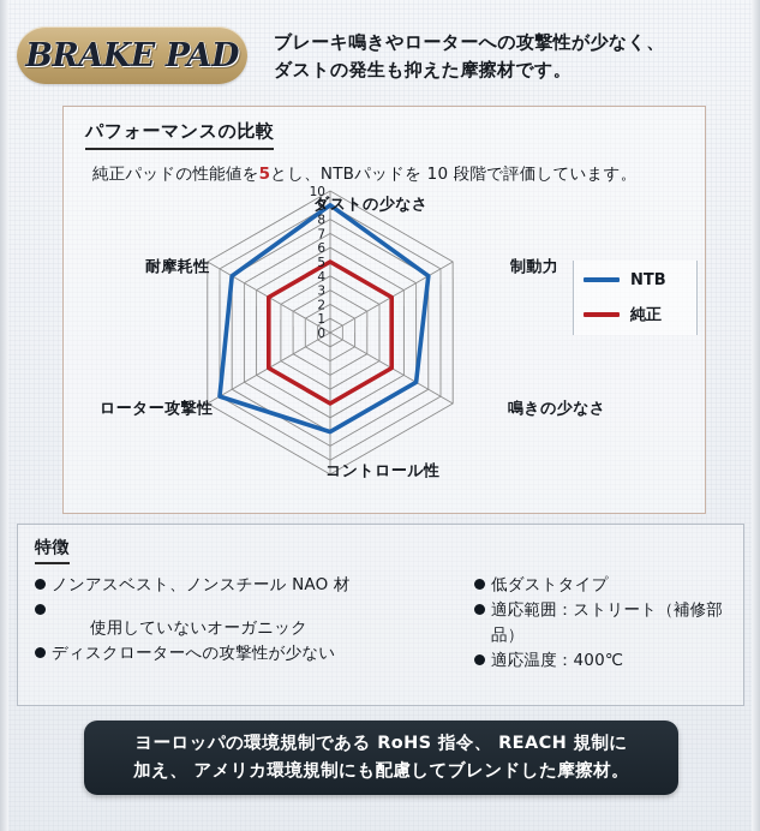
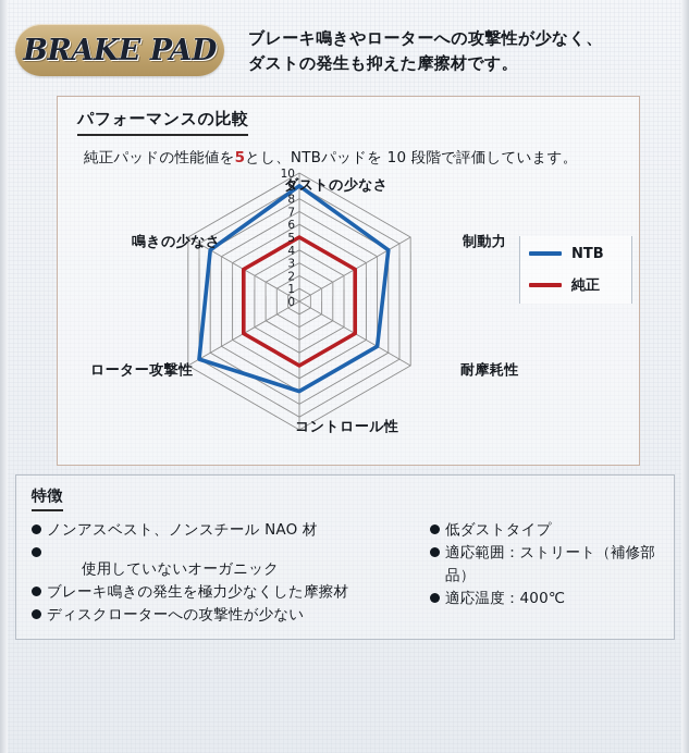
  BRAKE PAD
  ブレーキ鳴きやローターへの攻撃性が少なく、
  ダストの発生も抑えた摩擦材です。
  パフォーマンスの比較
  純正パッドの性能値を5とし、NTBパッドを 10 段階で評価しています。
  10
  9
  8
  7
  6
  5
  4
  3
  2
  1
  0
  ダストの少なさ
  制動力
- 鳴きの少なさ
+ 耐摩耗性
  コントロール性
  ローター攻撃性
- 耐摩耗性
+ 鳴きの少なさ
  NTB
  純正
  特徴
  ノンアスベスト、ノンスチール NAO 材
  使用していないオーガニック
+ ブレーキ鳴きの発生を極力少なくした摩擦材
  ディスクローターへの攻撃性が少ない
  低ダストタイプ
  適応範囲：ストリート（補修部品）
  適応温度：400℃
- ヨーロッパの環境規制である RoHS 指令、 REACH 規制に
- 加え、 アメリカ環境規制にも配慮してブレンドした摩擦材。
